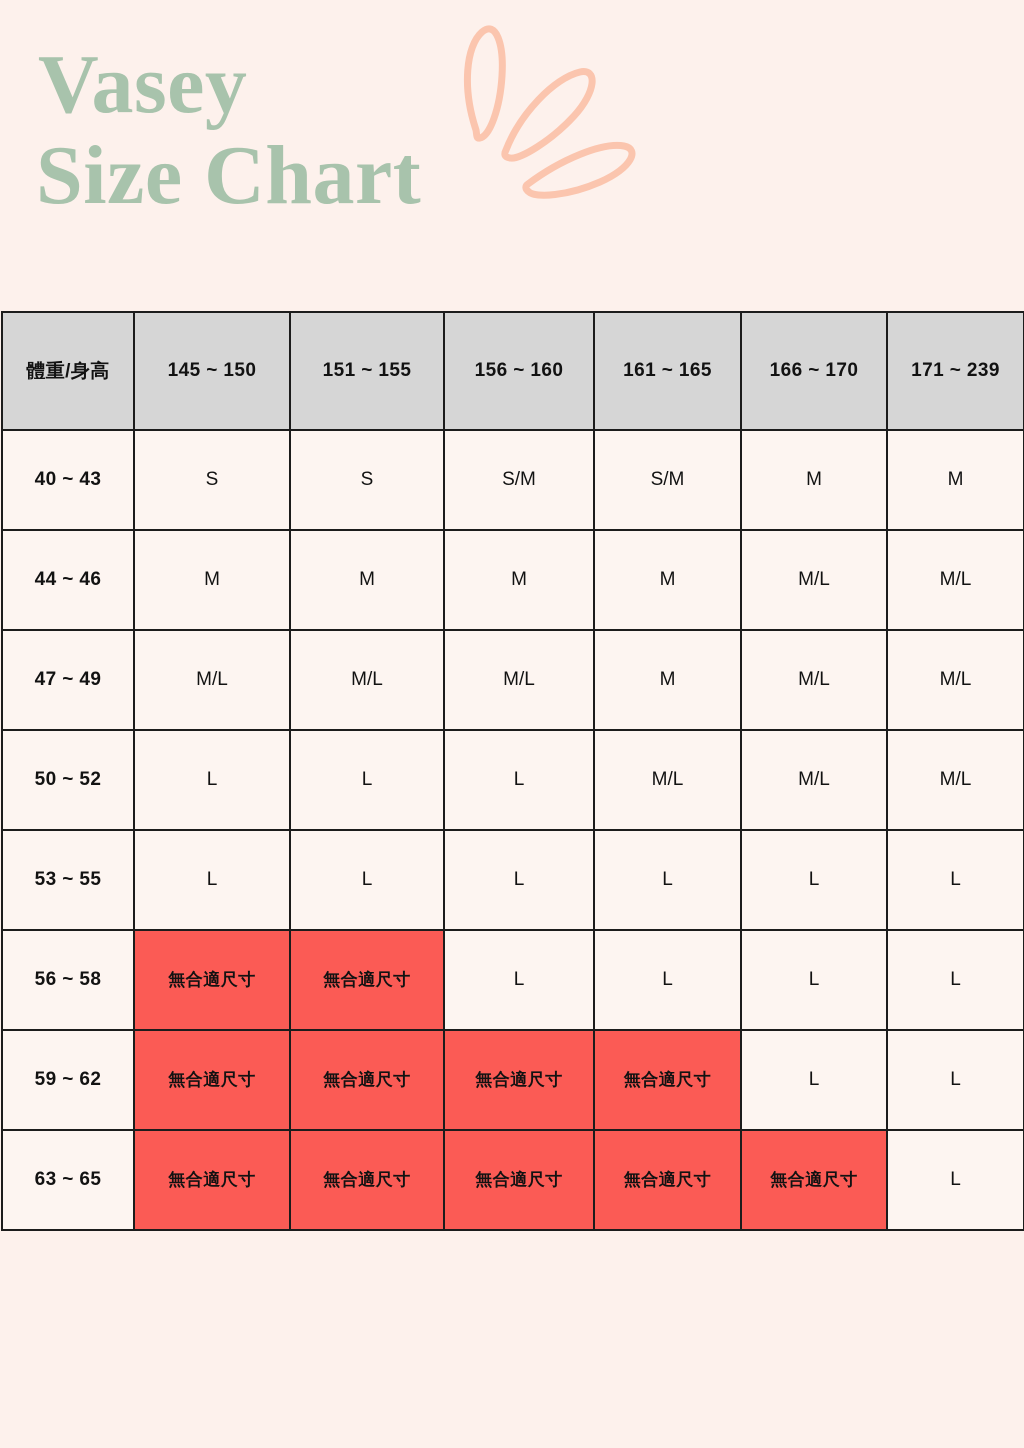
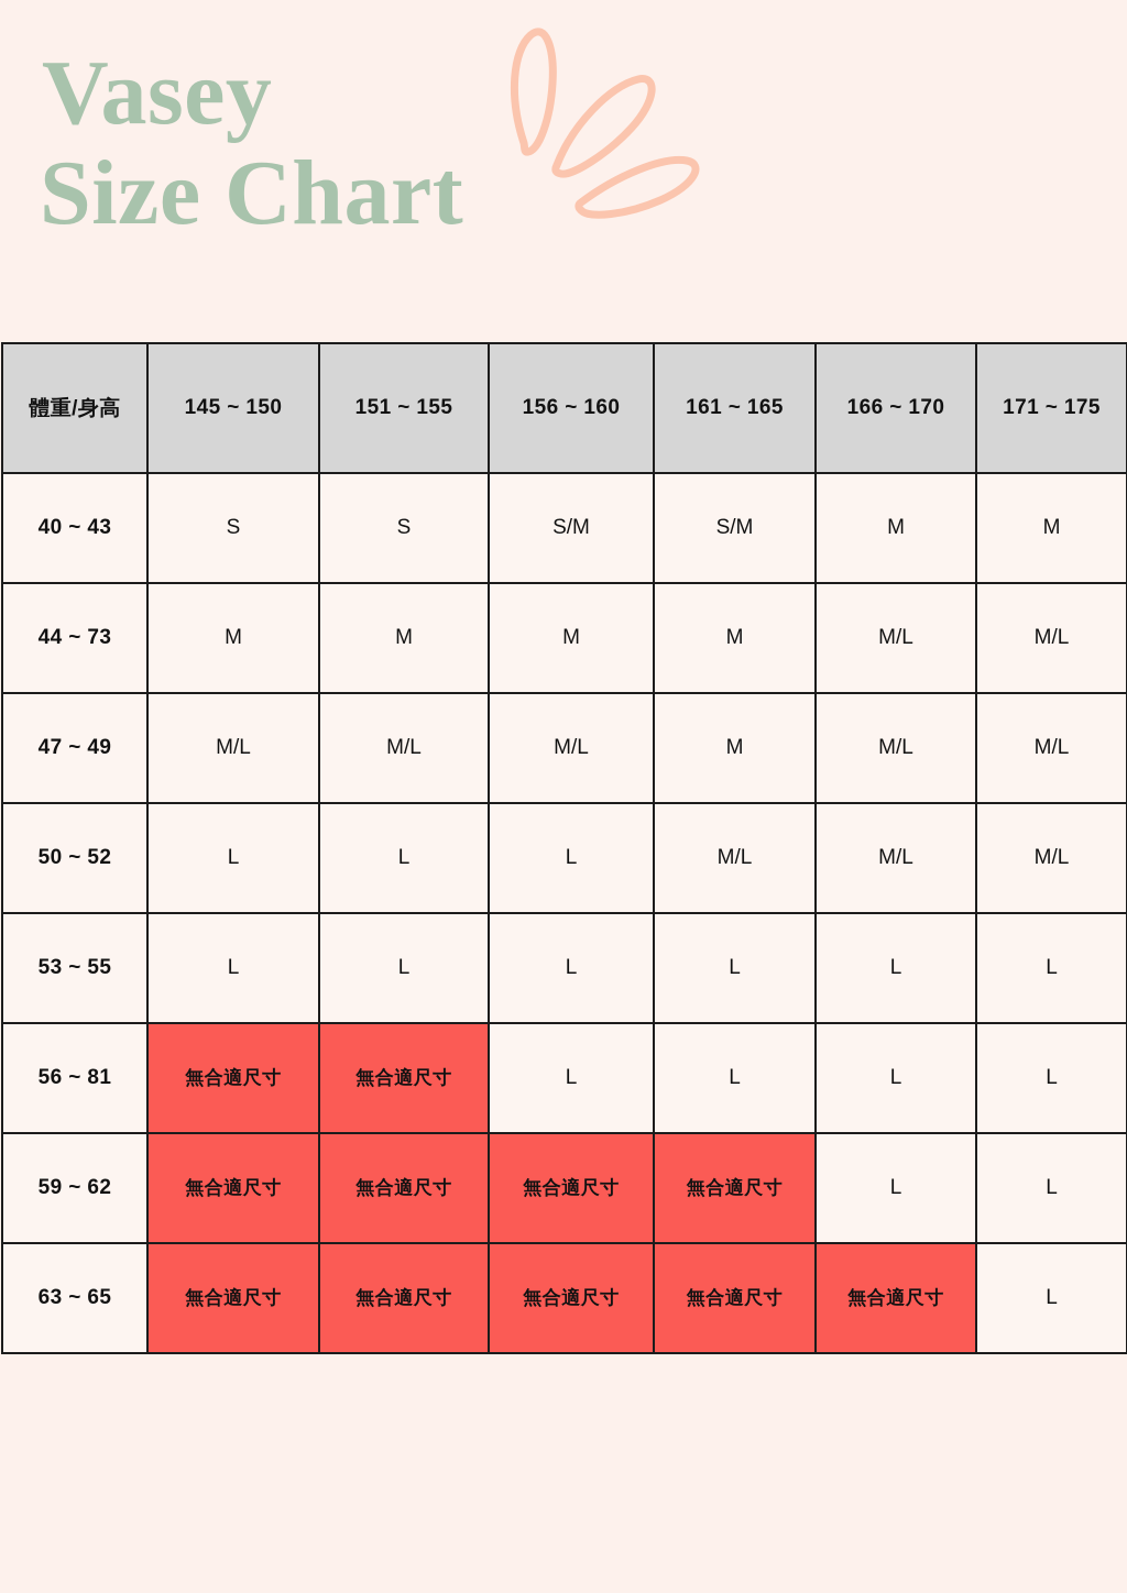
  Vasey
  Size Chart
- 體重/身高	145 ~ 150	151 ~ 155	156 ~ 160	161 ~ 165	166 ~ 170	171 ~ 239
+ 體重/身高	145 ~ 150	151 ~ 155	156 ~ 160	161 ~ 165	166 ~ 170	171 ~ 175
  40 ~ 43	S	S	S/M	S/M	M	M
- 44 ~ 46	M	M	M	M	M/L	M/L
+ 44 ~ 73	M	M	M	M	M/L	M/L
  47 ~ 49	M/L	M/L	M/L	M	M/L	M/L
  50 ~ 52	L	L	L	M/L	M/L	M/L
  53 ~ 55	L	L	L	L	L	L
- 56 ~ 58	無合適尺寸	無合適尺寸	L	L	L	L
+ 56 ~ 81	無合適尺寸	無合適尺寸	L	L	L	L
  59 ~ 62	無合適尺寸	無合適尺寸	無合適尺寸	無合適尺寸	L	L
  63 ~ 65	無合適尺寸	無合適尺寸	無合適尺寸	無合適尺寸	無合適尺寸	L
